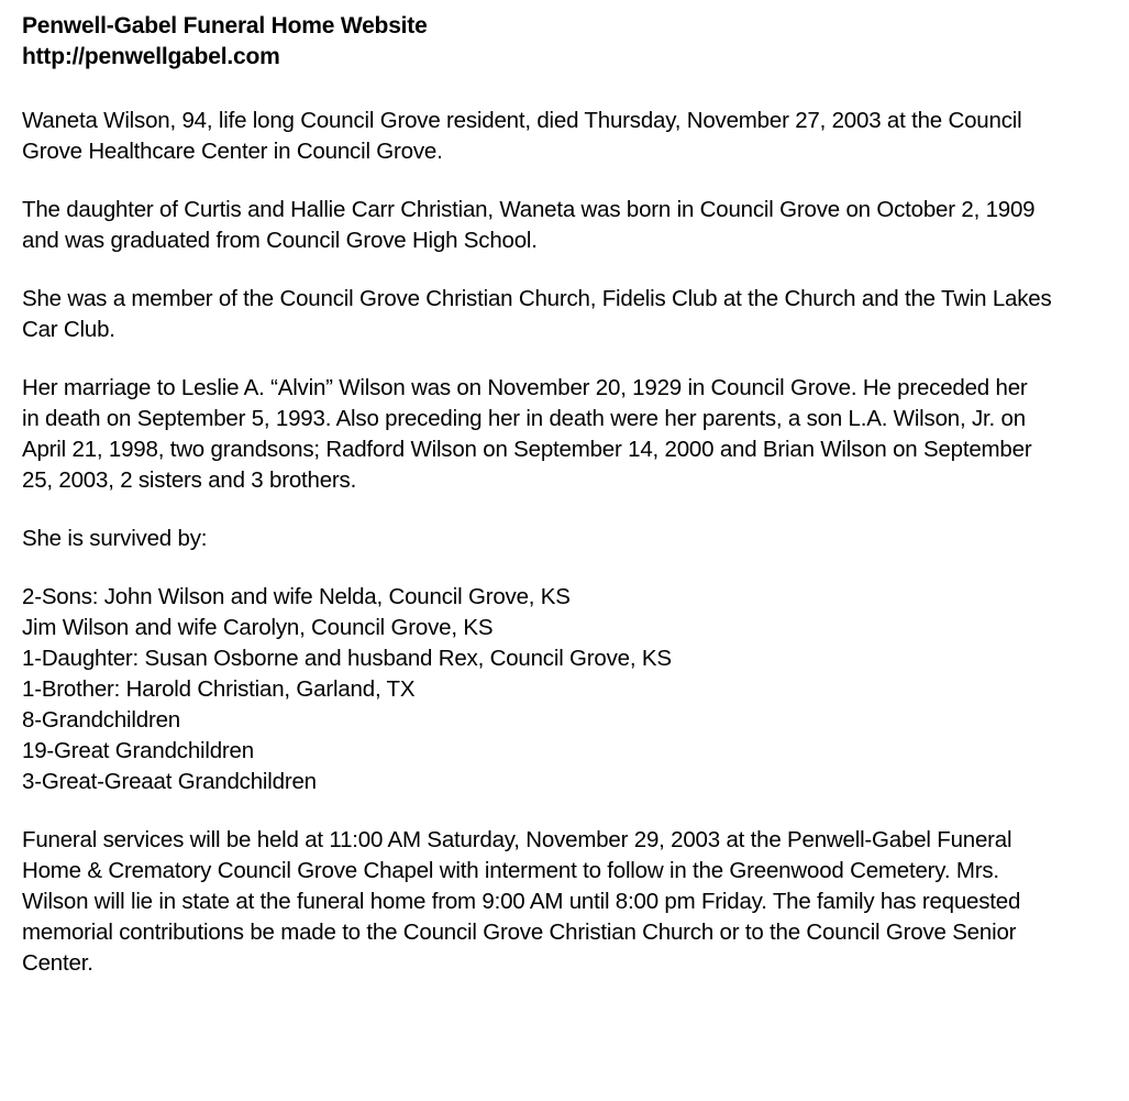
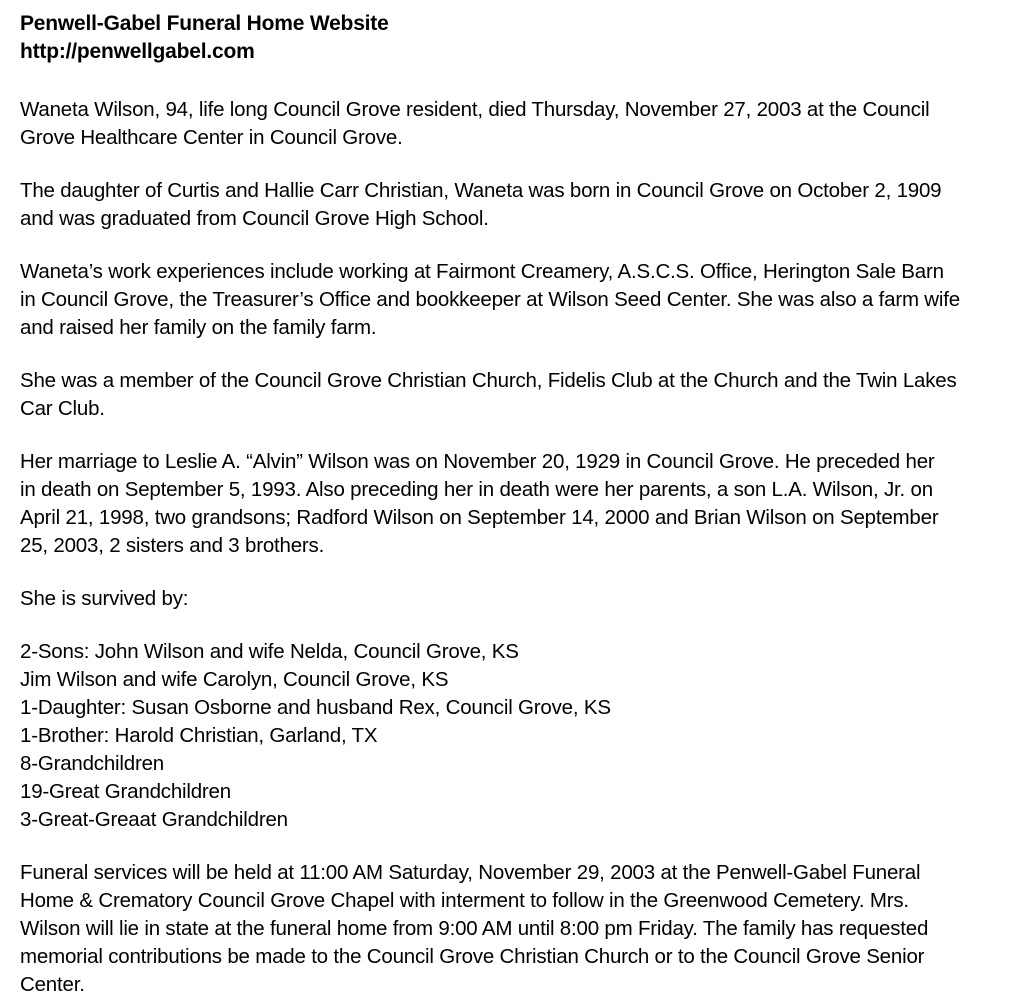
  Penwell-Gabel Funeral Home Website
  http://penwellgabel.com
  Waneta Wilson, 94, life long Council Grove resident, died Thursday, November 27, 2003 at the Council
  Grove Healthcare Center in Council Grove.
  The daughter of Curtis and Hallie Carr Christian, Waneta was born in Council Grove on October 2, 1909
  and was graduated from Council Grove High School.
+ Waneta’s work experiences include working at Fairmont Creamery, A.S.C.S. Office, Herington Sale Barn
+ in Council Grove, the Treasurer’s Office and bookkeeper at Wilson Seed Center. She was also a farm wife
+ and raised her family on the family farm.
  She was a member of the Council Grove Christian Church, Fidelis Club at the Church and the Twin Lakes
  Car Club.
  Her marriage to Leslie A. “Alvin” Wilson was on November 20, 1929 in Council Grove. He preceded her
  in death on September 5, 1993. Also preceding her in death were her parents, a son L.A. Wilson, Jr. on
  April 21, 1998, two grandsons; Radford Wilson on September 14, 2000 and Brian Wilson on September
  25, 2003, 2 sisters and 3 brothers.
  She is survived by:
  2-Sons: John Wilson and wife Nelda, Council Grove, KS
  Jim Wilson and wife Carolyn, Council Grove, KS
  1-Daughter: Susan Osborne and husband Rex, Council Grove, KS
  1-Brother: Harold Christian, Garland, TX
  8-Grandchildren
  19-Great Grandchildren
  3-Great-Greaat Grandchildren
  Funeral services will be held at 11:00 AM Saturday, November 29, 2003 at the Penwell-Gabel Funeral
  Home & Crematory Council Grove Chapel with interment to follow in the Greenwood Cemetery. Mrs.
  Wilson will lie in state at the funeral home from 9:00 AM until 8:00 pm Friday. The family has requested
  memorial contributions be made to the Council Grove Christian Church or to the Council Grove Senior
  Center.
